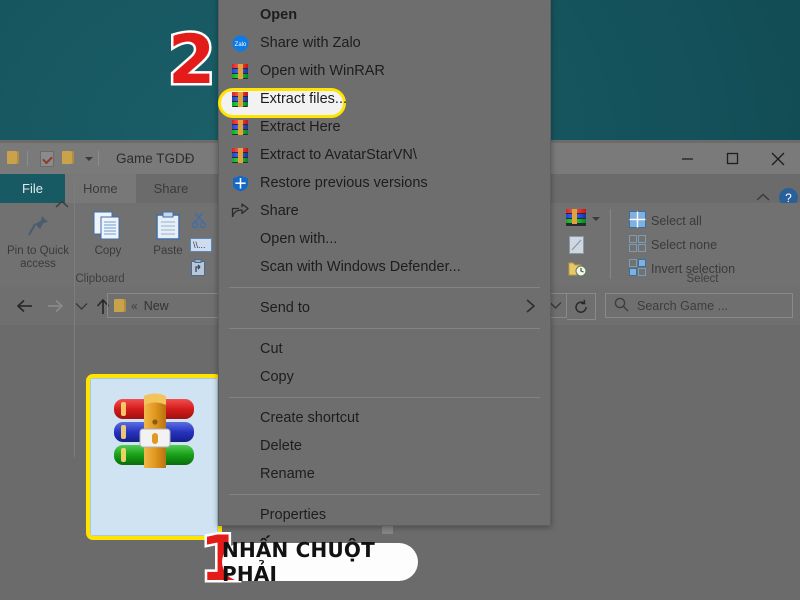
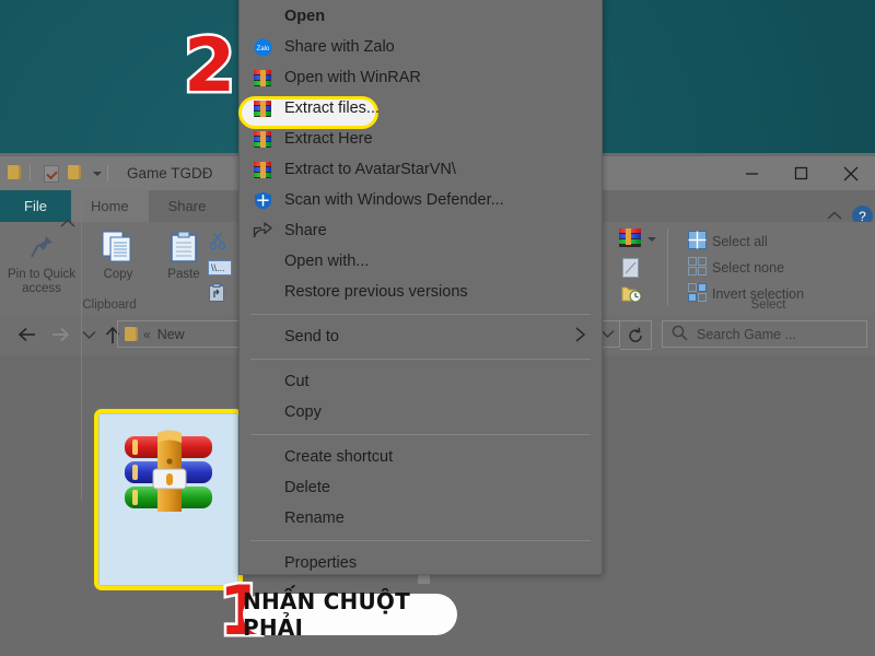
  Game TGDĐ
  File
  Home
  Share
  ?
  Pin to Quick
  access
  Copy
  Paste
  \\...
  Clipboard
  Select all
  Select none
  Invert selection
  Select
  «
  New
  Search Game ...
  Open
  Share with Zalo
  Open with WinRAR
  Extract files...
  Extract Here
  Extract to AvatarStarVN\
- Restore previous versions
+ Scan with Windows Defender...
  Share
  Open with...
- Scan with Windows Defender...
+ Restore previous versions
  Send to
  Cut
  Copy
  Create shortcut
  Delete
  Rename
  Properties
  2
  NHẤN CHUỘT PHẢI
